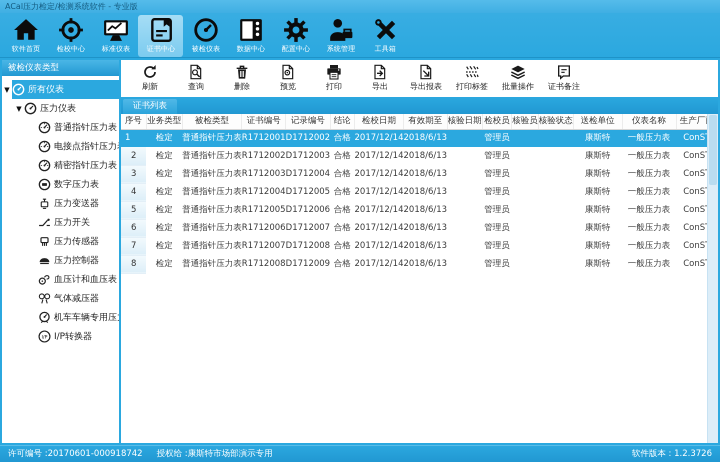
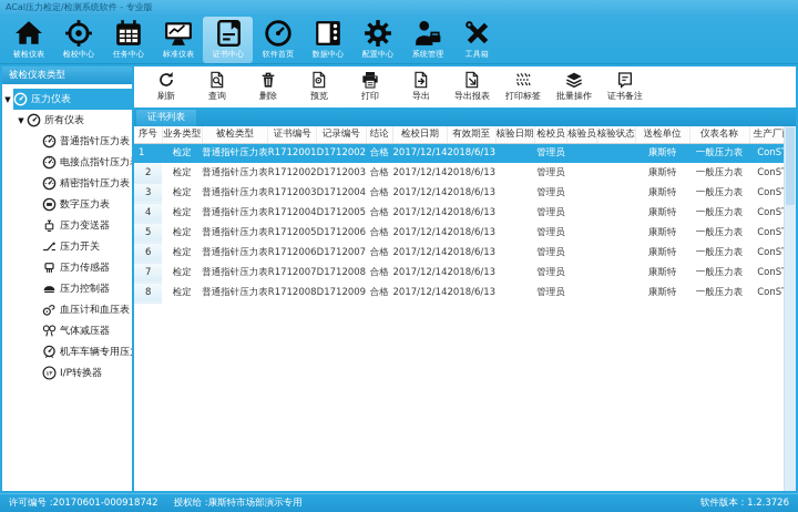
  ACal压力检定/检测系统软件 - 专业版
- 软件首页
+ 被检仪表
  检校中心
+ 任务中心
  标准仪表
  证书中心
- 被检仪表
+ 软件首页
  数据中心
  配置中心
  系统管理
  工具箱
  被检仪表类型
  ▼
- 所有仪表
+ 压力仪表
  ▼
- 压力仪表
+ 所有仪表
  普通指针压力表
  电接点指针压力
  精密指针压力表
  数字压力表
  压力变送器
  压力开关
  压力传感器
  压力控制器
  血压计和血压表
  气体减压器
  机车车辆专用压
  I/P转换器
  刷新
  查询
  删除
  预览
  打印
  导出
  导出报表
  打印标签
  批量操作
  证书备注
  证书列表
  序号	业务类型	被检类型	证书编号	记录编号	结论	检校日期	有效期至	核验日期	检校员	核验员	核验状态	送检单位	仪表名称	生产厂
  1	检定	普通指针压力表	R1712001	D1712002	合格	2017/12/14	2018/6/13		管理员			康斯特	一般压力表	ConS
  2	检定	普通指针压力表	R1712002	D1712003	合格	2017/12/14	2018/6/13		管理员			康斯特	一般压力表	ConS
  3	检定	普通指针压力表	R1712003	D1712004	合格	2017/12/14	2018/6/13		管理员			康斯特	一般压力表	ConS
  4	检定	普通指针压力表	R1712004	D1712005	合格	2017/12/14	2018/6/13		管理员			康斯特	一般压力表	ConS
  5	检定	普通指针压力表	R1712005	D1712006	合格	2017/12/14	2018/6/13		管理员			康斯特	一般压力表	ConS
  6	检定	普通指针压力表	R1712006	D1712007	合格	2017/12/14	2018/6/13		管理员			康斯特	一般压力表	ConS
  7	检定	普通指针压力表	R1712007	D1712008	合格	2017/12/14	2018/6/13		管理员			康斯特	一般压力表	ConS
  8	检定	普通指针压力表	R1712008	D1712009	合格	2017/12/14	2018/6/13		管理员			康斯特	一般压力表	ConS
  许可编号 :20170601-000918742
  授权给 :康斯特市场部演示专用
  软件版本 : 1.2.3726
